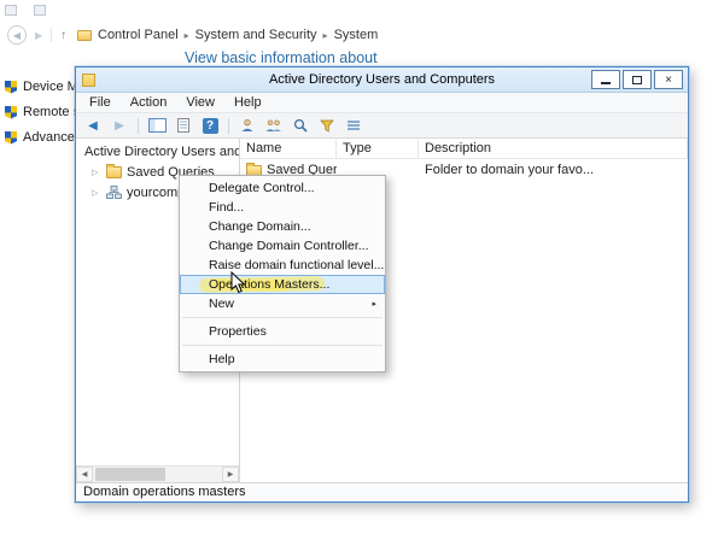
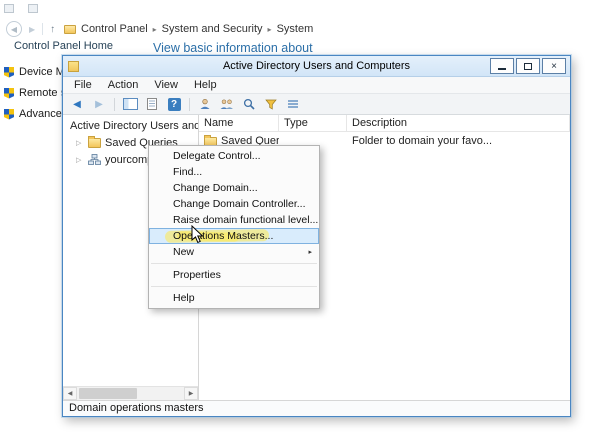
  ◀
  ▶
  ↑
  Control Panel
  ▸
  System and Security
  ▸
  System
+ Control Panel Home
  View basic information about
  Active Directory Users and Computers
  ×
  File
  Action
  View
  Help
  ◀
  ▶
  ?
  Active Directory Users and
  Saved Queries
  Name
  Type
  Description
  Saved Quer
  Folder to domain your favo...
  Domain operations masters
  Delegate Control...
  Find...
  Change Domain...
  Change Domain Controller...
  Raise domain functional level...
  Opetions Masters...
  New
  Properties
  Help
